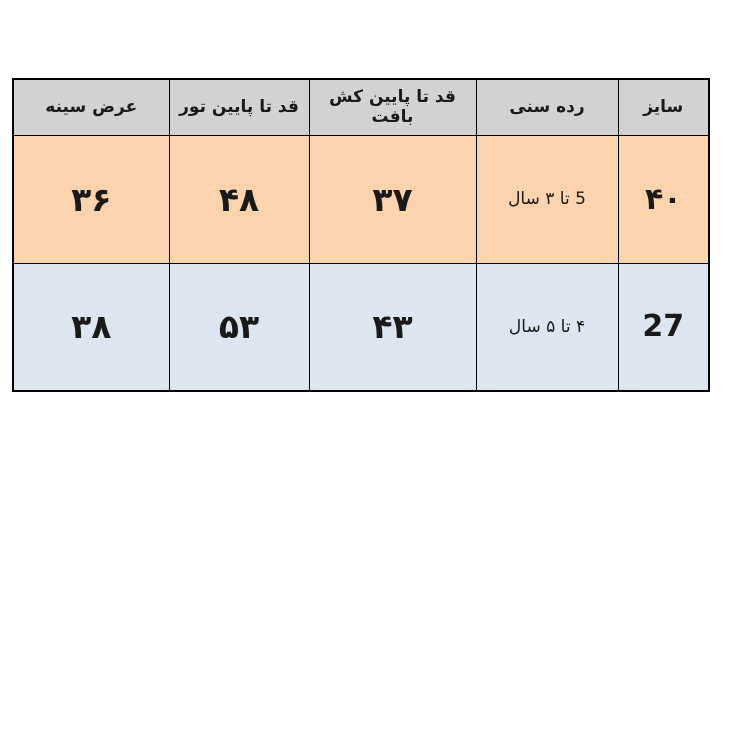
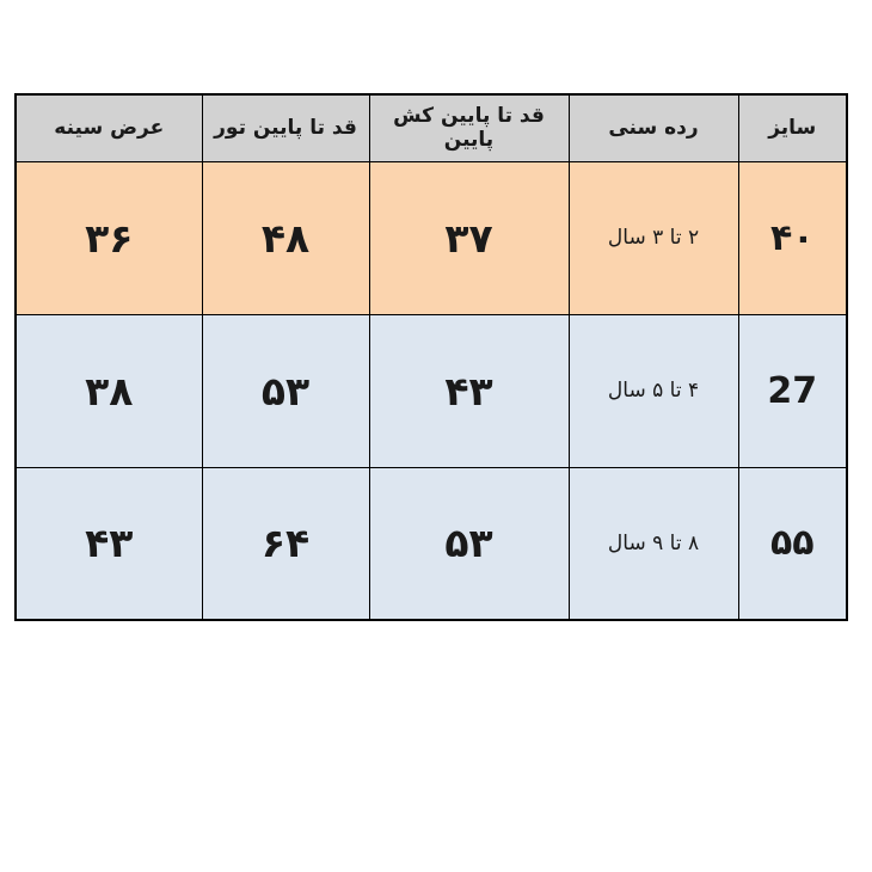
- سایز	رده سنی	قد تا پایین کش بافت	قد تا پایین تور	عرض سینه
+ سایز	رده سنی	قد تا پایین کش پایین	قد تا پایین تور	عرض سینه
- ۴۰	5 تا ۳ سال	۳۷	۴۸	۳۶
+ ۴۰	۲ تا ۳ سال	۳۷	۴۸	۳۶
  27	۴ تا ۵ سال	۴۳	۵۳	۳۸
+ ۵۵	۸ تا ۹ سال	۵۳	۶۴	۴۳
